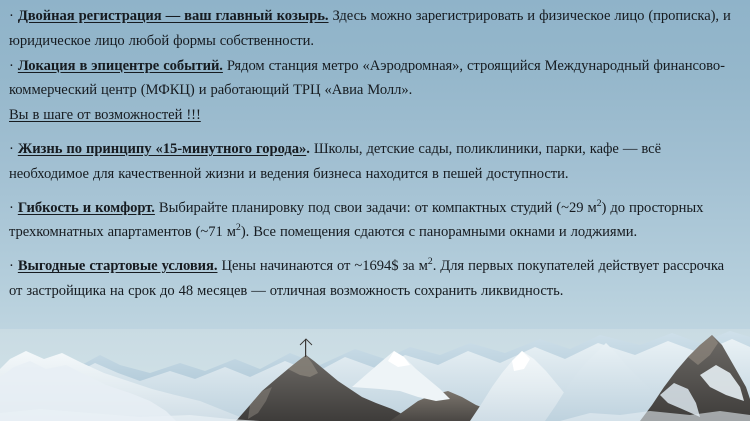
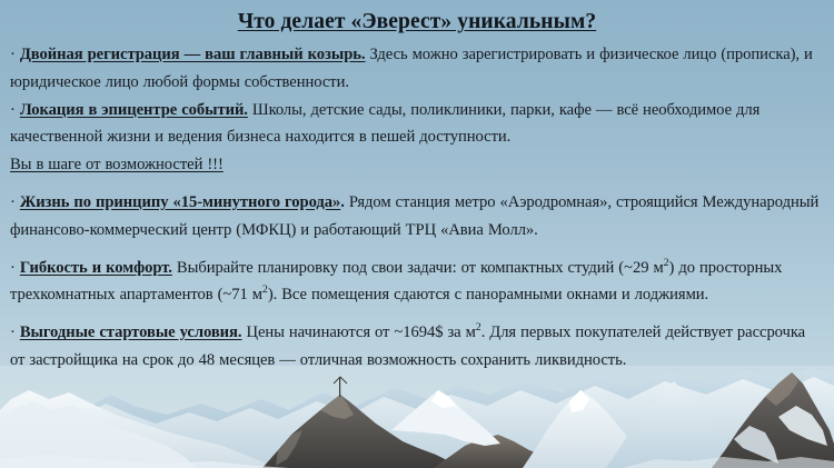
+ Что делает «Эверест» уникальным?
  · Двойная регистрация — ваш главный козырь. Здесь можно зарегистрировать и физическое лицо (прописка), и юридическое лицо любой формы собственности.
- · Локация в эпицентре событий. Рядом станция метро «Аэродромная», строящийся Международный финансово-коммерческий центр (МФКЦ) и работающий ТРЦ «Авиа Молл».
+ · Локация в эпицентре событий. Школы, детские сады, поликлиники, парки, кафе — всё необходимое для качественной жизни и ведения бизнеса находится в пешей доступности.
  Вы в шаге от возможностей !!!
- · Жизнь по принципу «15-минутного города». Школы, детские сады, поликлиники, парки, кафе — всё необходимое для качественной жизни и ведения бизнеса находится в пешей доступности.
+ · Жизнь по принципу «15-минутного города». Рядом станция метро «Аэродромная», строящийся Международный финансово-коммерческий центр (МФКЦ) и работающий ТРЦ «Авиа Молл».
  · Гибкость и комфорт. Выбирайте планировку под свои задачи: от компактных студий (~29 м2) до просторных трехкомнатных апартаментов (~71 м2). Все помещения сдаются с панорамными окнами и лоджиями.
  · Выгодные стартовые условия. Цены начинаются от ~1694$ за м2. Для первых покупателей действует рассрочка от застройщика на срок до 48 месяцев — отличная возможность сохранить ликвидность.
